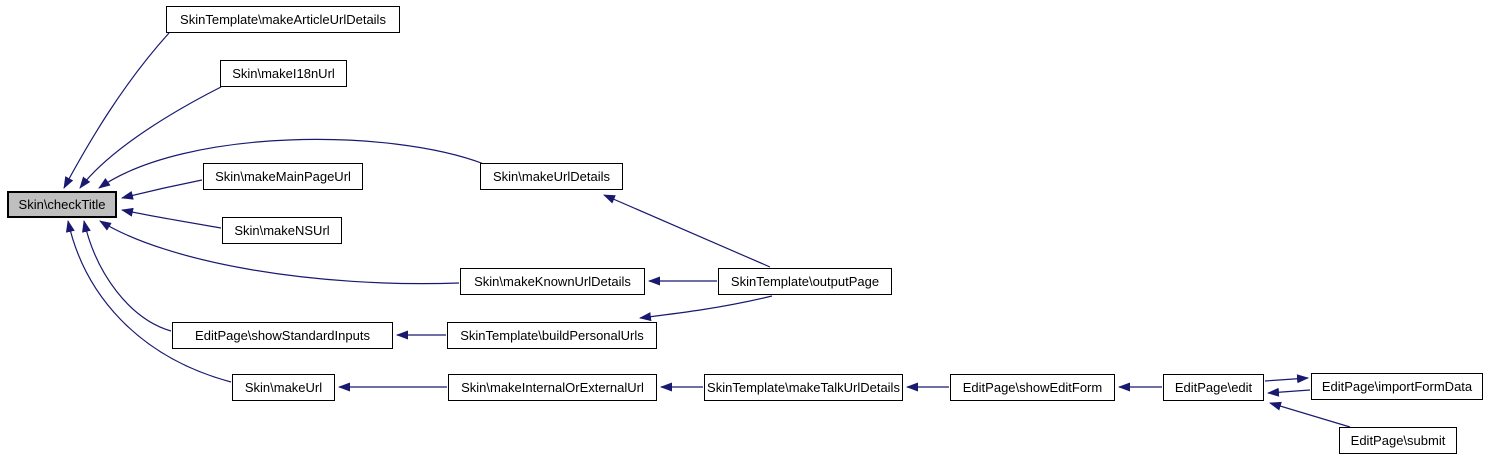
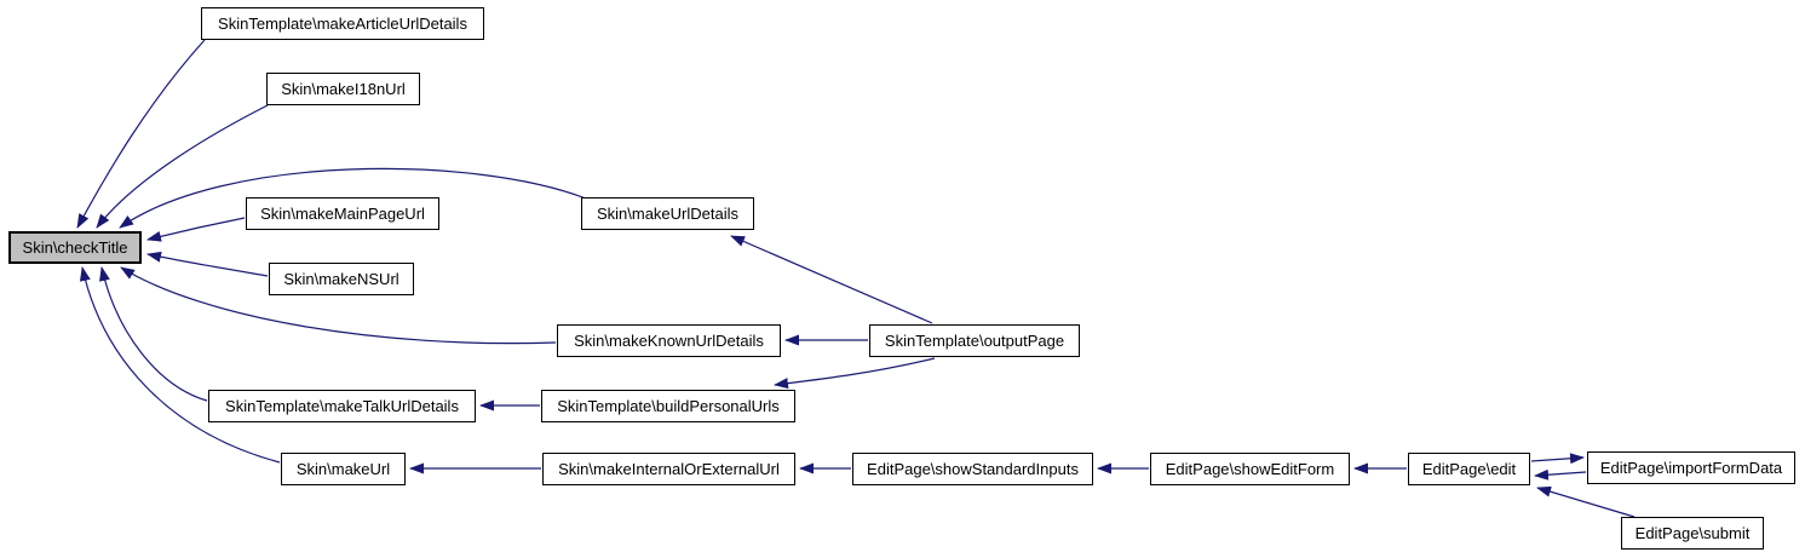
  SkinTemplate\makeArticleUrlDetails
  Skin\makeI18nUrl
  Skin\makeMainPageUrl
  Skin\makeNSUrl
  Skin\checkTitle
  Skin\makeUrlDetails
  Skin\makeKnownUrlDetails
  SkinTemplate\outputPage
- EditPage\showStandardInputs
+ SkinTemplate\makeTalkUrlDetails
  SkinTemplate\buildPersonalUrls
  Skin\makeUrl
  Skin\makeInternalOrExternalUrl
- SkinTemplate\makeTalkUrlDetails
+ EditPage\showStandardInputs
  EditPage\showEditForm
  EditPage\edit
  EditPage\importFormData
  EditPage\submit
